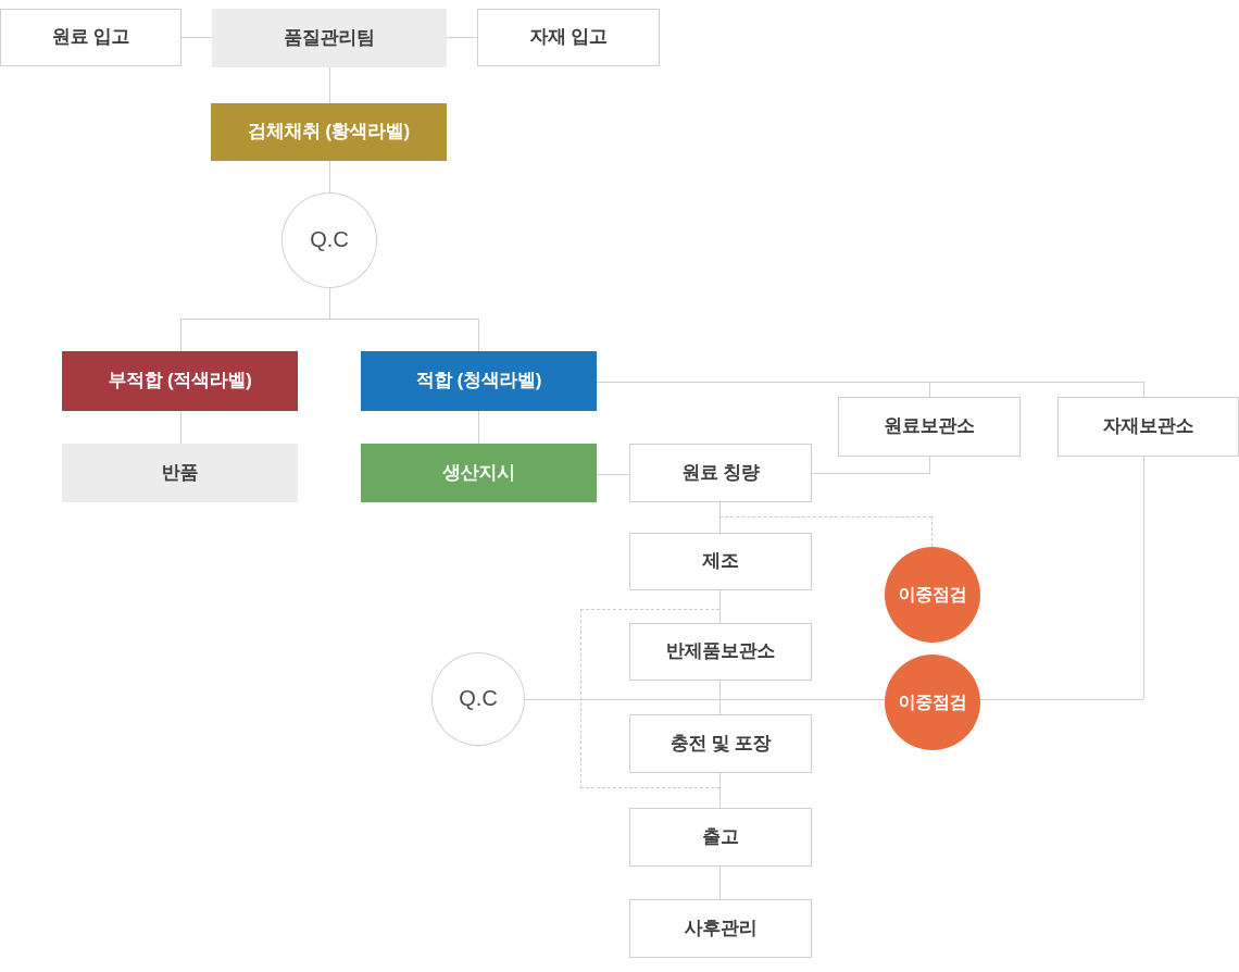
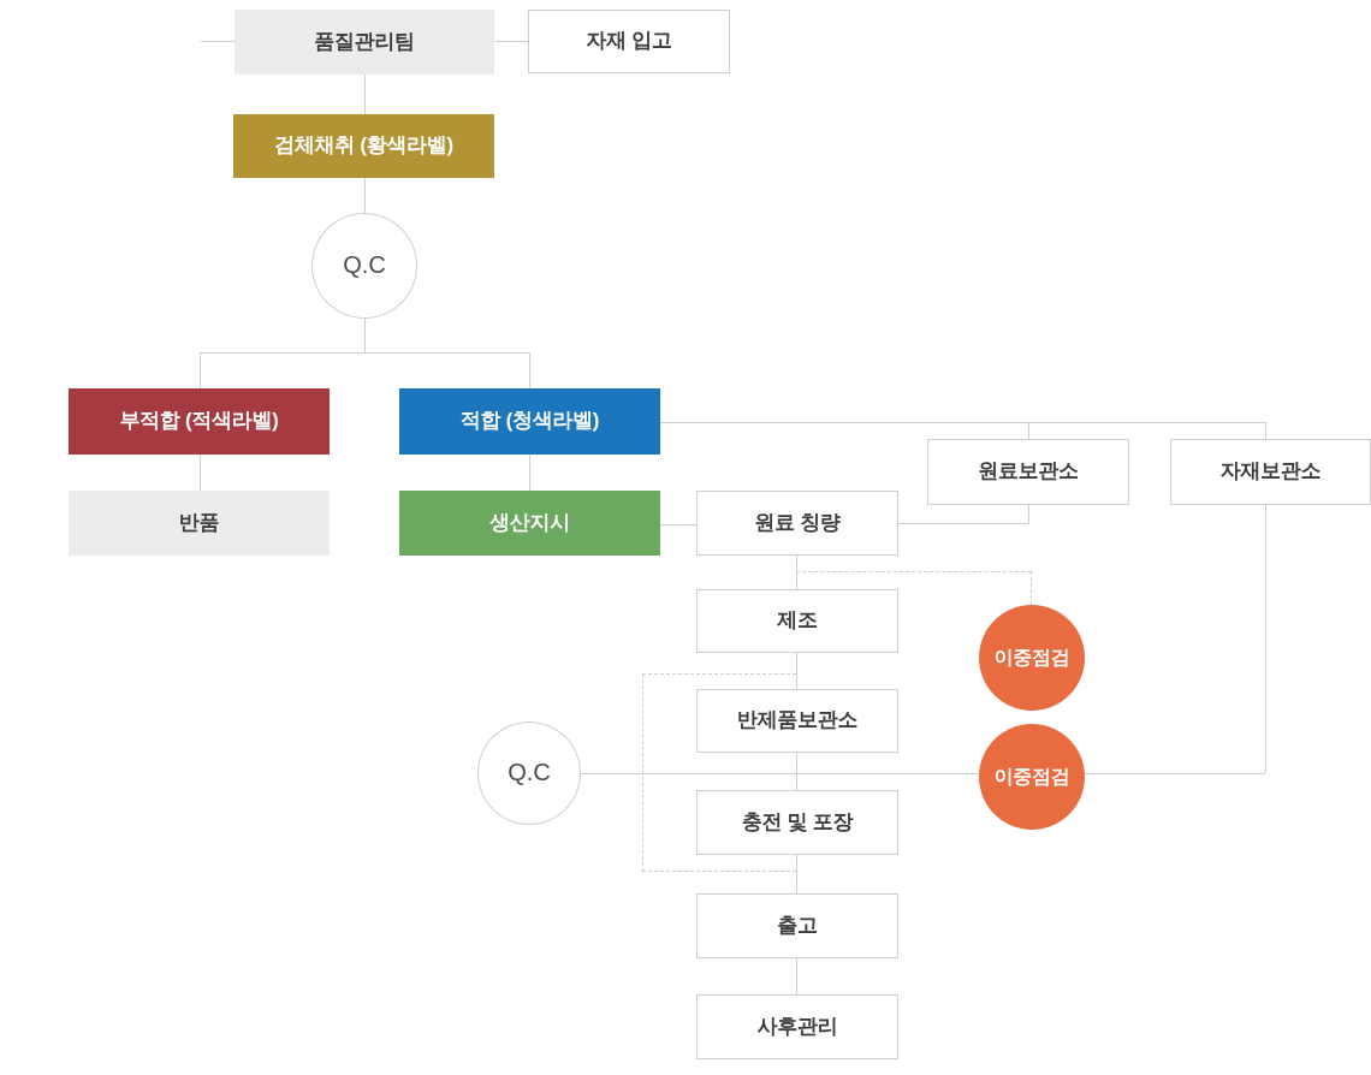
- 원료 입고
  품질관리팀
  자재 입고
  검체채취 (황색라벨)
  Q.C
  부적합 (적색라벨)
  적합 (청색라벨)
  반품
  생산지시
  원료보관소
  자재보관소
  원료 칭량
  제조
  반제품보관소
  충전 및 포장
  출고
  사후관리
  Q.C
  이중점검
  이중점검
